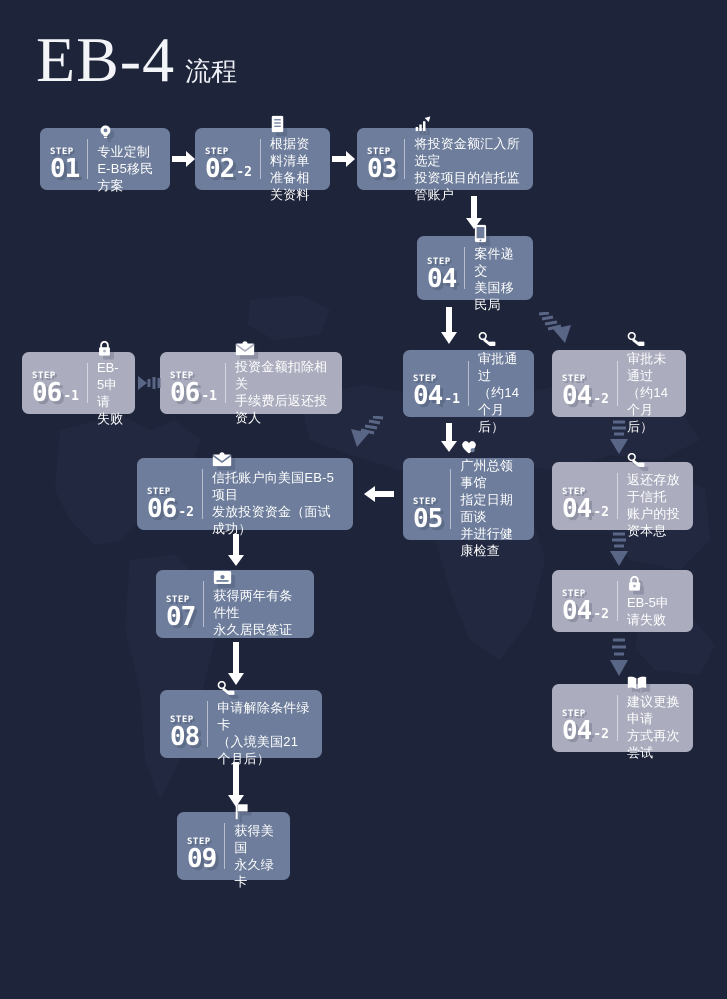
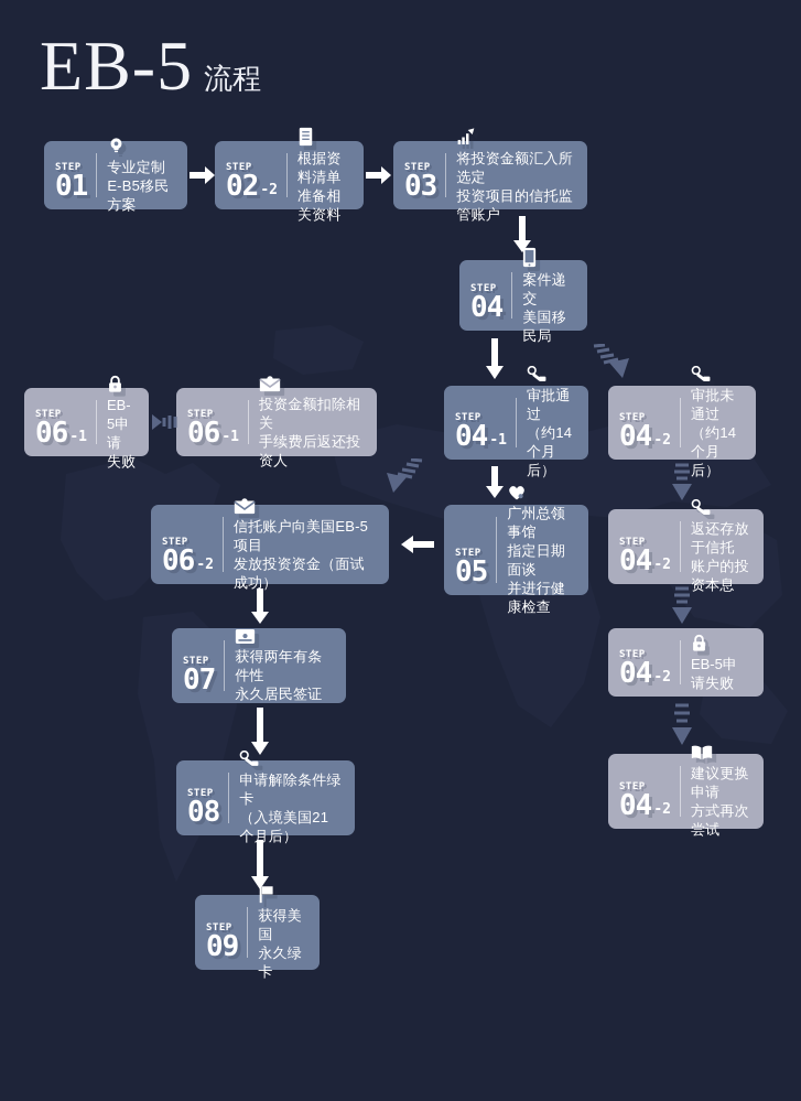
- EB-4
+ EB-5
  流程
  STEP
  01
  专业定制
  E-B5移民方案
  STEP
  02
  -2
  根据资料清单
  准备相关资料
  STEP
  03
  将投资金额汇入所选定
  投资项目的信托监管账户
  STEP
  04
  案件递交
  美国移民局
  STEP
  04
  -1
  审批通过
  （约14个月后）
  STEP
  04
  -2
  审批未通过
  （约14个月后）
  STEP
  05
  广州总领事馆
  指定日期面谈
  并进行健康检查
  STEP
  04
  -2
  返还存放于信托
  账户的投资本息
  STEP
  04
  -2
  EB-5申请失败
  STEP
  04
  -2
  建议更换申请
  方式再次尝试
  STEP
  06
  -1
  EB-5申请
  失败
  STEP
  06
  -1
  投资金额扣除相关
  手续费后返还投资人
  STEP
  06
  -2
  信托账户向美国EB-5项目
  发放投资资金（面试成功）
  STEP
  07
  获得两年有条件性
  永久居民签证
  STEP
  08
  申请解除条件绿卡
  （入境美国21个月后）
  STEP
  09
  获得美国
  永久绿卡
